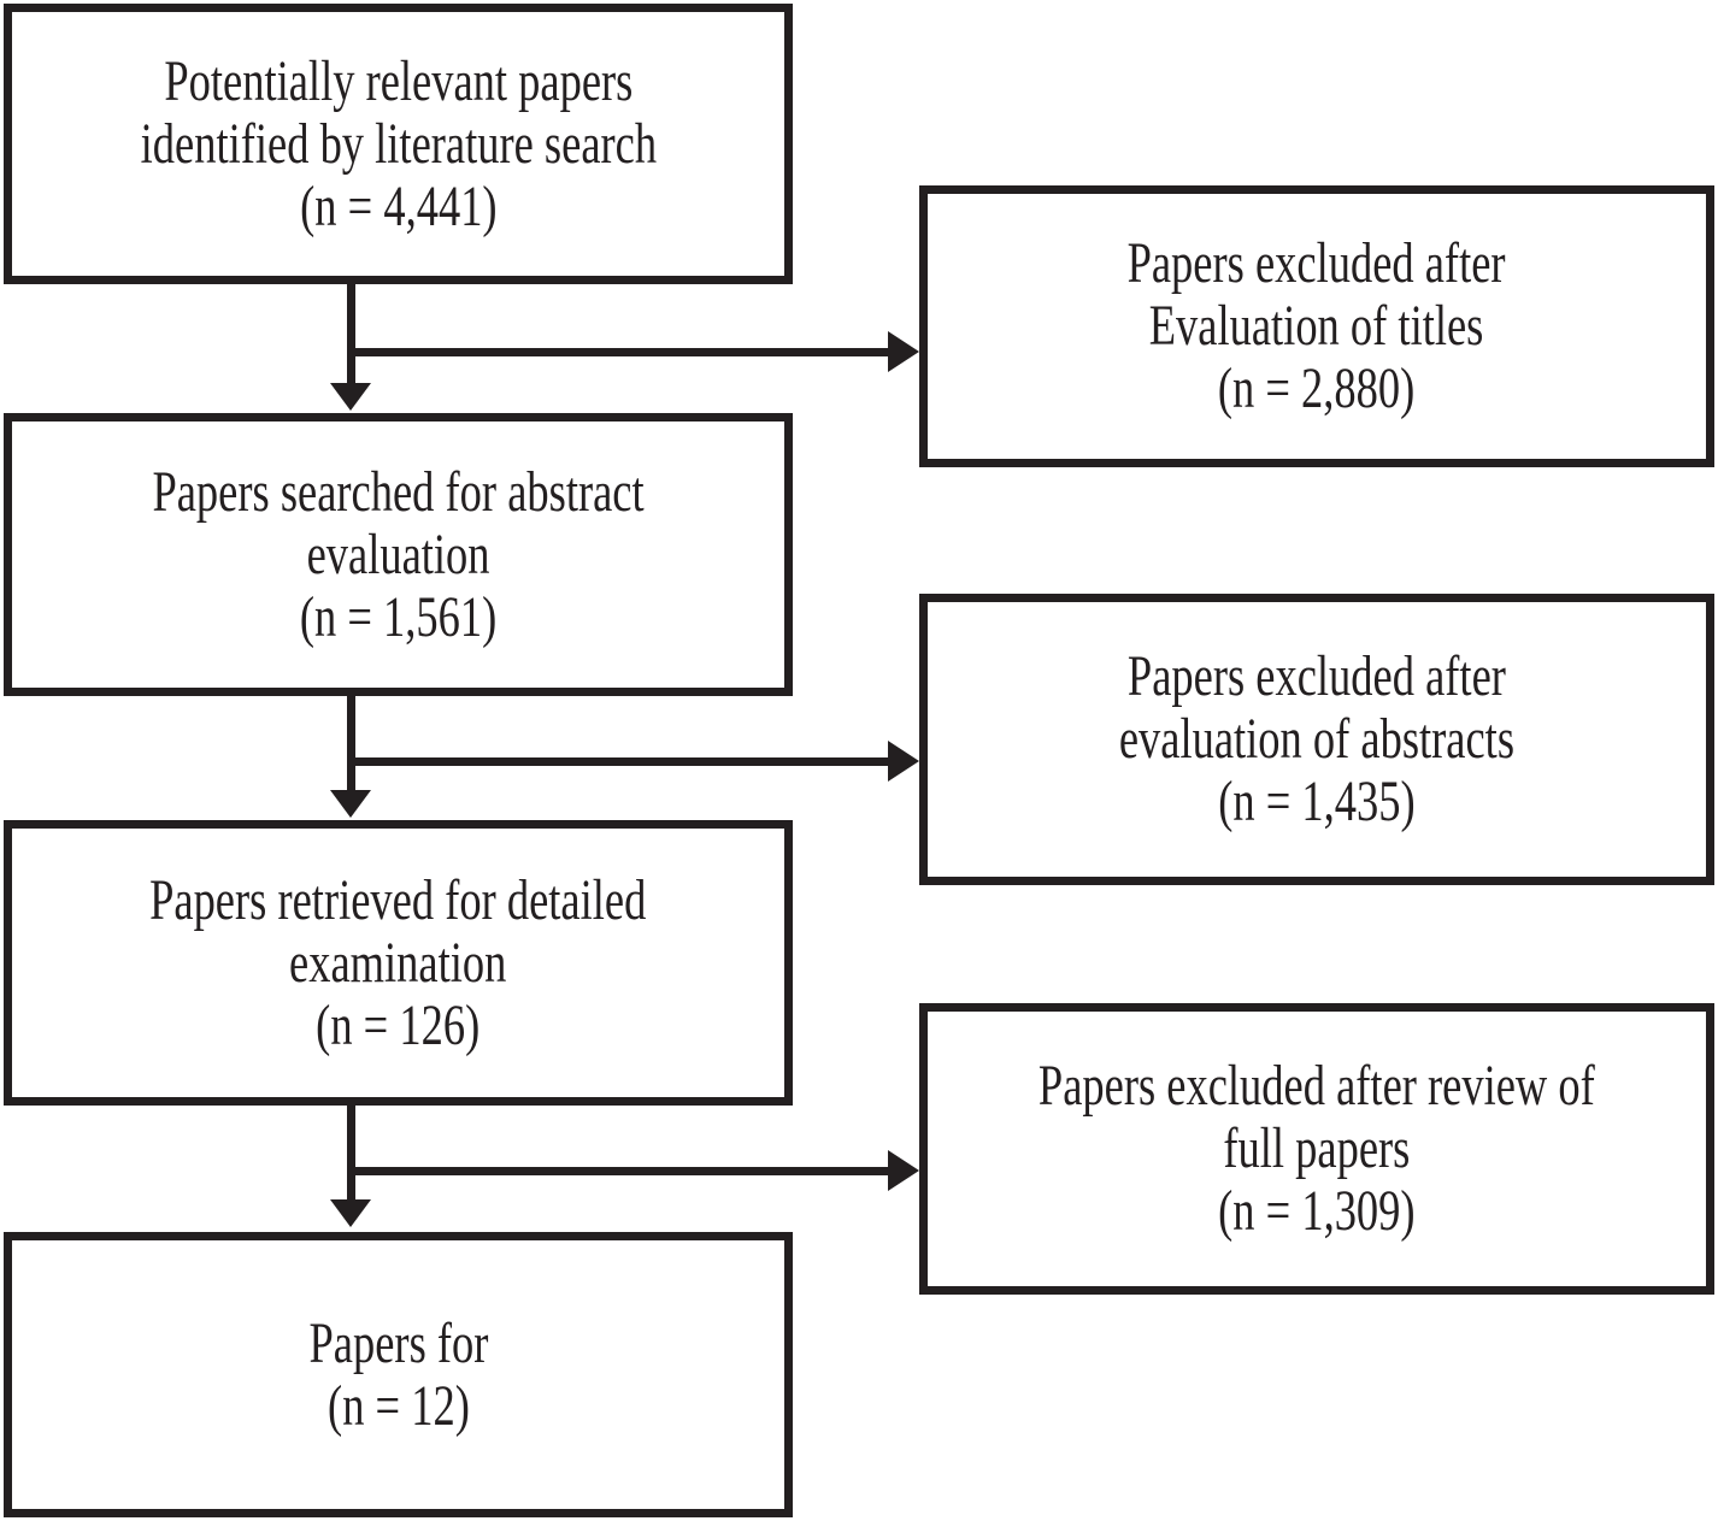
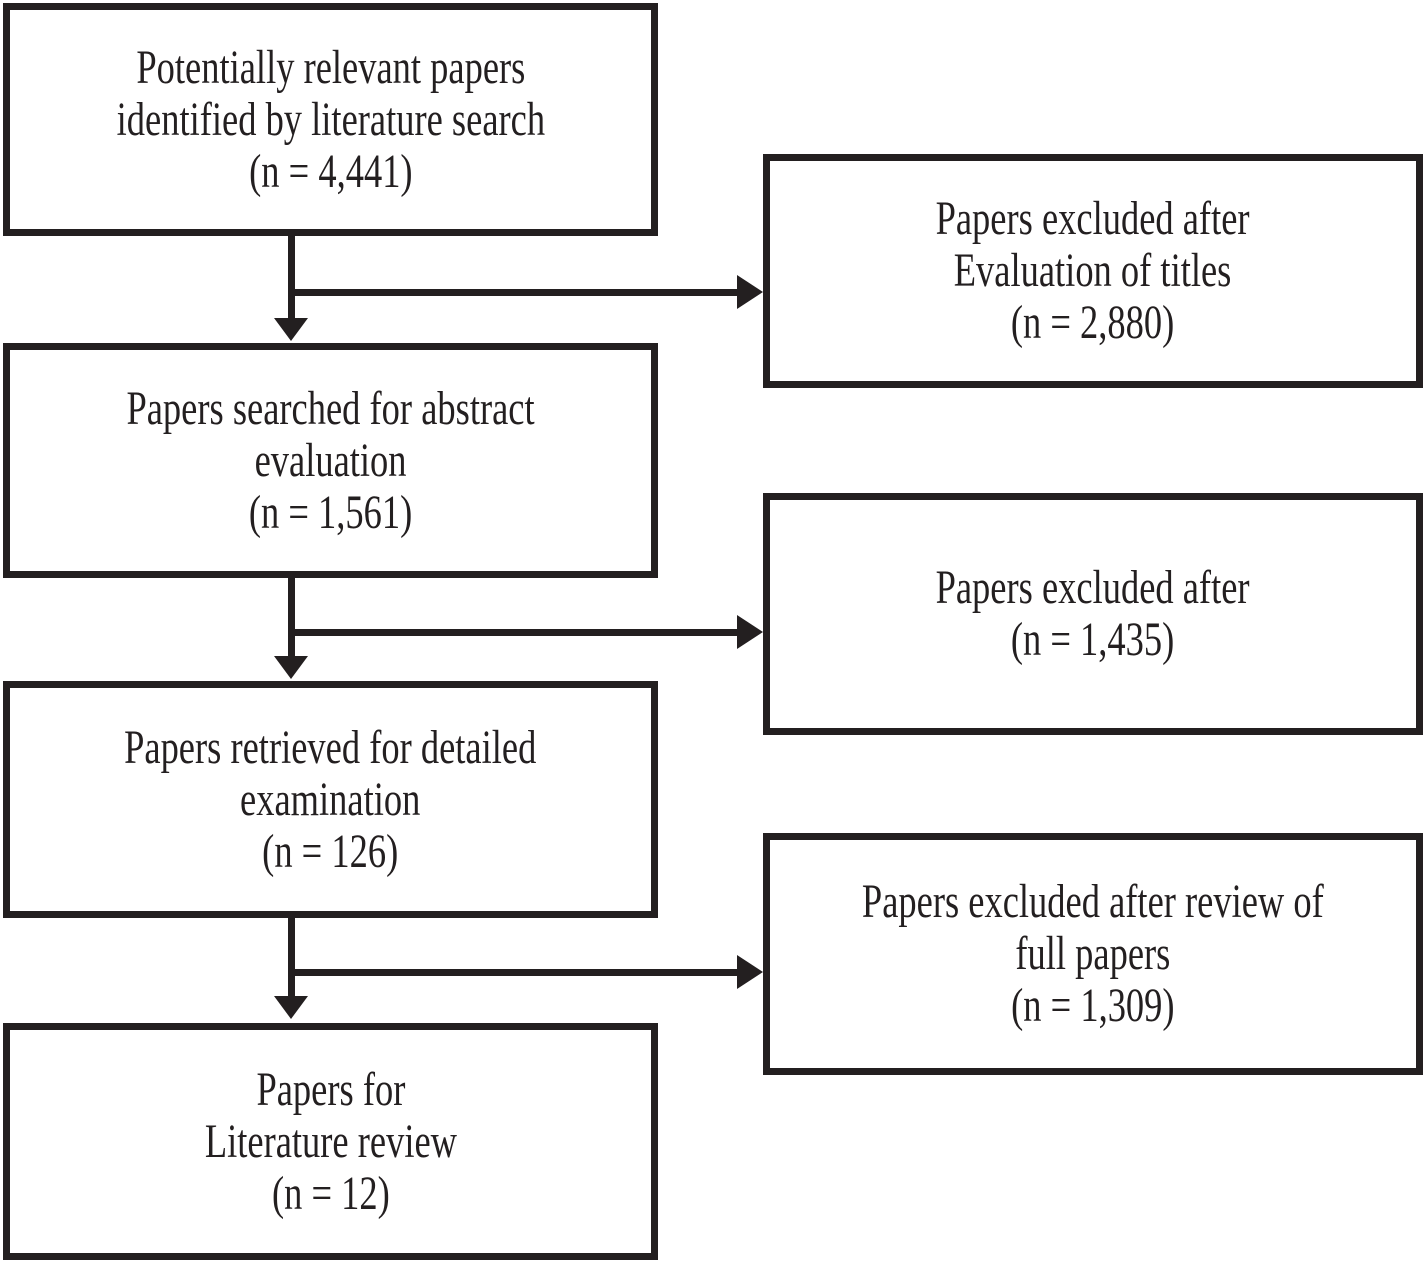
  Potentially relevant papers
  identified by literature search
  (n = 4,441)
  Papers searched for abstract
  evaluation
  (n = 1,561)
  Papers retrieved for detailed
  examination
  (n = 126)
  Papers for
+ Literature review
  (n = 12)
  Papers excluded after
  Evaluation of titles
  (n = 2,880)
  Papers excluded after
- evaluation of abstracts
  (n = 1,435)
  Papers excluded after review of
  full papers
  (n = 1,309)
